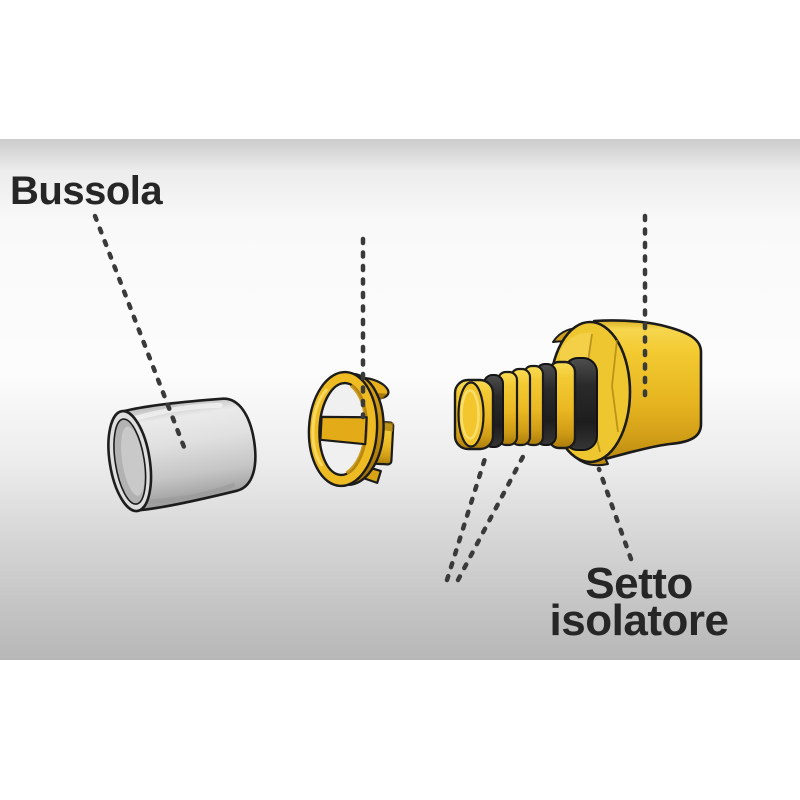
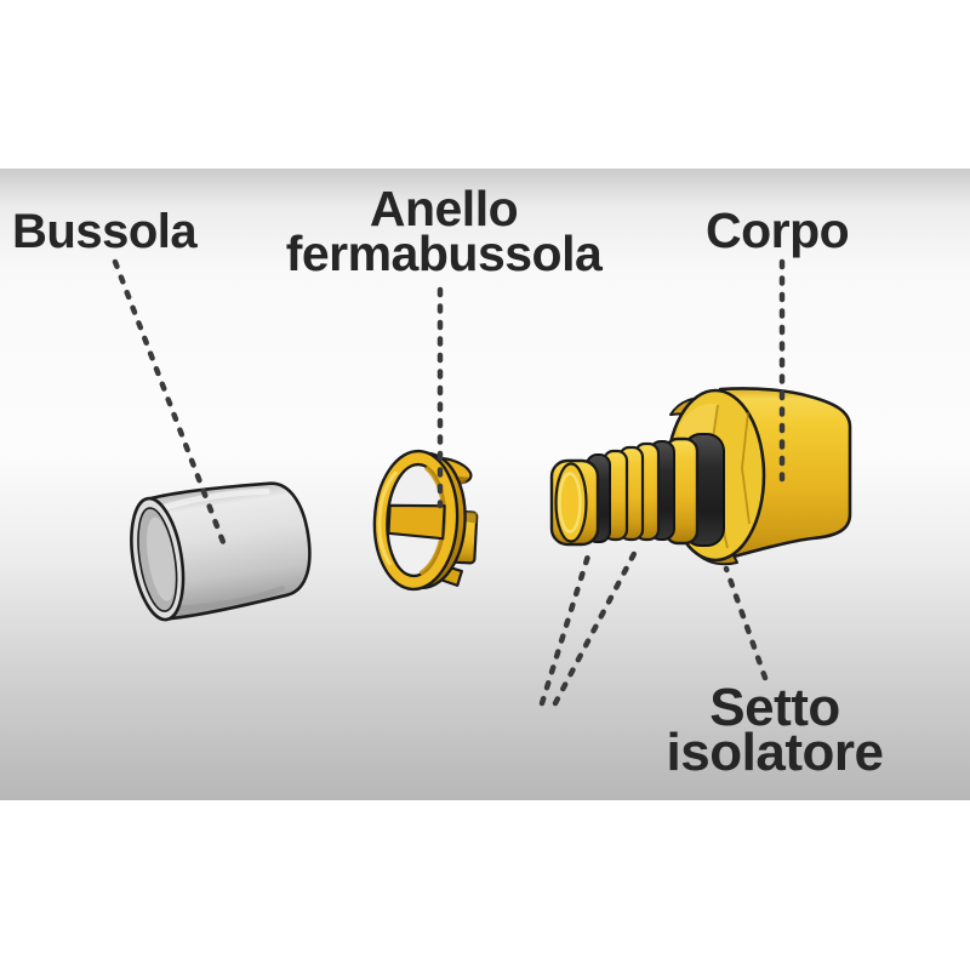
  Bussola
+ Anello
+ fermabussola
+ Corpo
  Setto
  isolatore
